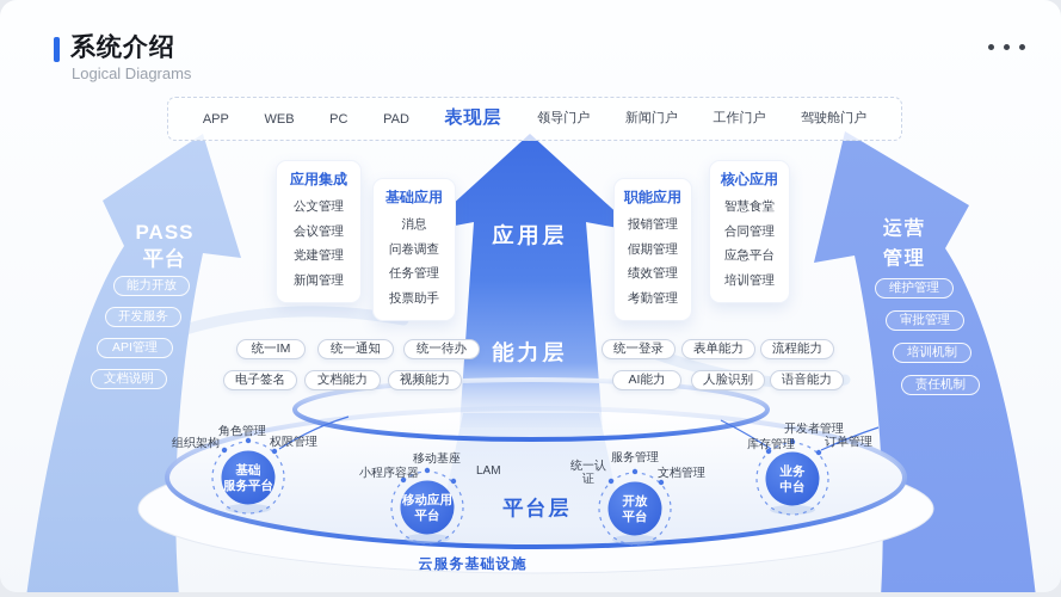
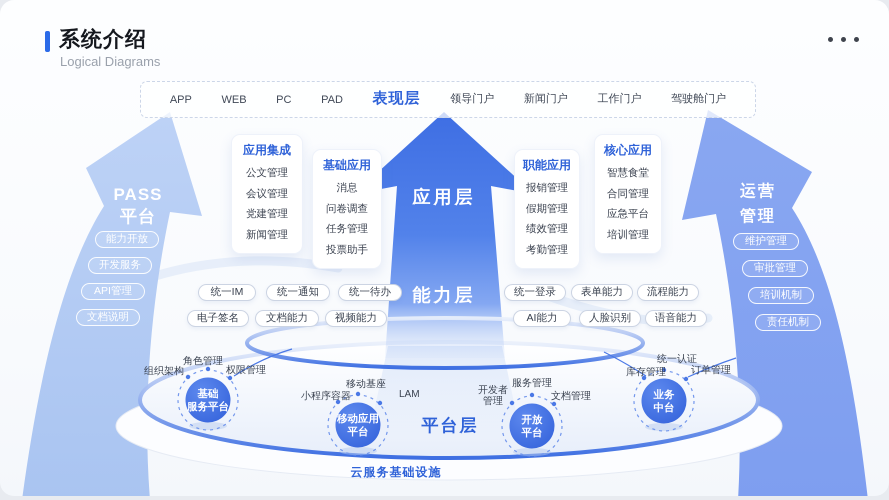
  系统介绍
  Logical Diagrams
  APP
  WEB
  PC
  PAD
  表现层
  领导门户
  新闻门户
  工作门户
  驾驶舱门户
  PASS
  平台
  能力开放
  开发服务
  API管理
  文档说明
  运营
  管理
  维护管理
  审批管理
  培训机制
  责任机制
  应用集成
  公文管理
  会议管理
  党建管理
  新闻管理
  基础应用
  消息
  问卷调查
  任务管理
  投票助手
  职能应用
  报销管理
  假期管理
  绩效管理
  考勤管理
  核心应用
  智慧食堂
  合同管理
  应急平台
  培训管理
  应用层
  能力层
  平台层
  云服务基础设施
  统一IM
  统一通知
  统一待办
  电子签名
  文档能力
  视频能力
  统一登录
  表单能力
  流程能力
  AI能力
  人脸识别
  语音能力
  基础
  服务平台
  移动应用
  平台
  开放
  平台
  业务
  中台
  组织架构
  角色管理
  权限管理
  小程序容器
  移动基座
  LAM
- 统一认证
+ 开发者管理
  服务管理
  文档管理
  库存管理
- 开发者管理
+ 统一认证
  订单管理
